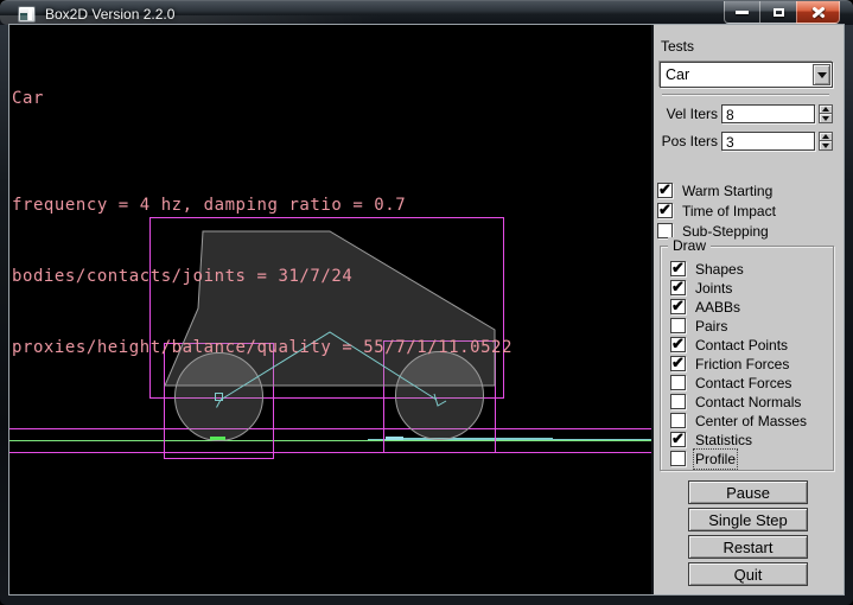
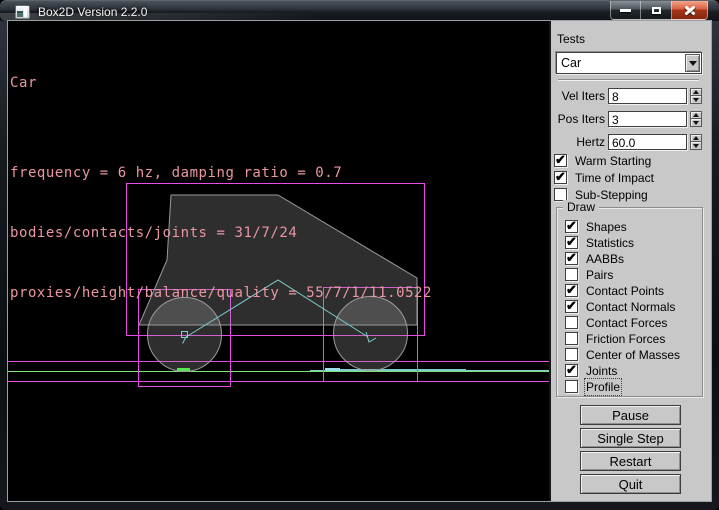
  Box2D Version 2.2.0
  Car
- frequency = 4 hz, damping ratio = 0.7
+ frequency = 6 hz, damping ratio = 0.7
  bodies/contacts/joints = 31/7/24
  proxies/height/balance/quality = 55/7/1/11.0522
  Tests
  Car
  Vel Iters
  8
  Pos Iters
  3
+ Hertz
+ 60.0
  Warm Starting
  Time of Impact
  Sub-Stepping
  Draw
  Shapes
- Joints
+ Statistics
  AABBs
  Pairs
  Contact Points
- Friction Forces
+ Contact Normals
  Contact Forces
- Contact Normals
+ Friction Forces
  Center of Masses
- Statistics
+ Joints
  Profile
  Pause
  Single Step
  Restart
  Quit
